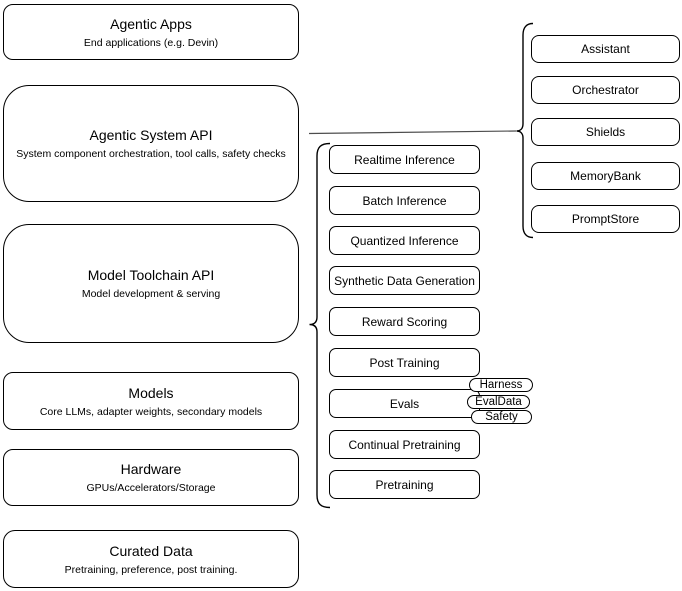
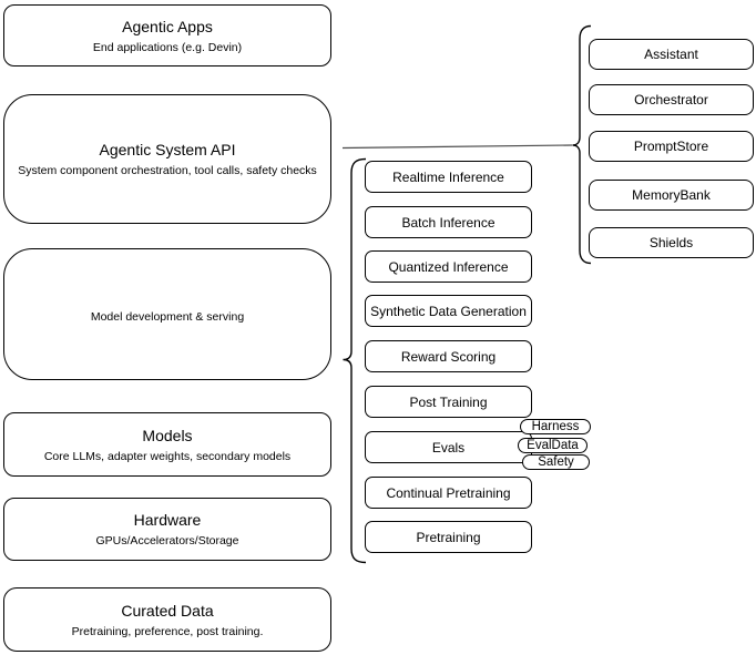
  Agentic Apps
  End applications (e.g. Devin)
  Agentic System API
  System component orchestration, tool calls, safety checks
- Model Toolchain API
  Model development & serving
  Models
  Core LLMs, adapter weights, secondary models
  Hardware
  GPUs/Accelerators/Storage
  Curated Data
  Pretraining, preference, post training.
  Realtime Inference
  Batch Inference
  Quantized Inference
  Synthetic Data Generation
  Reward Scoring
  Post Training
  Evals
  Continual Pretraining
  Pretraining
  Harness
  EvalData
  Safety
  Assistant
  Orchestrator
- Shields
+ PromptStore
  MemoryBank
- PromptStore
+ Shields
